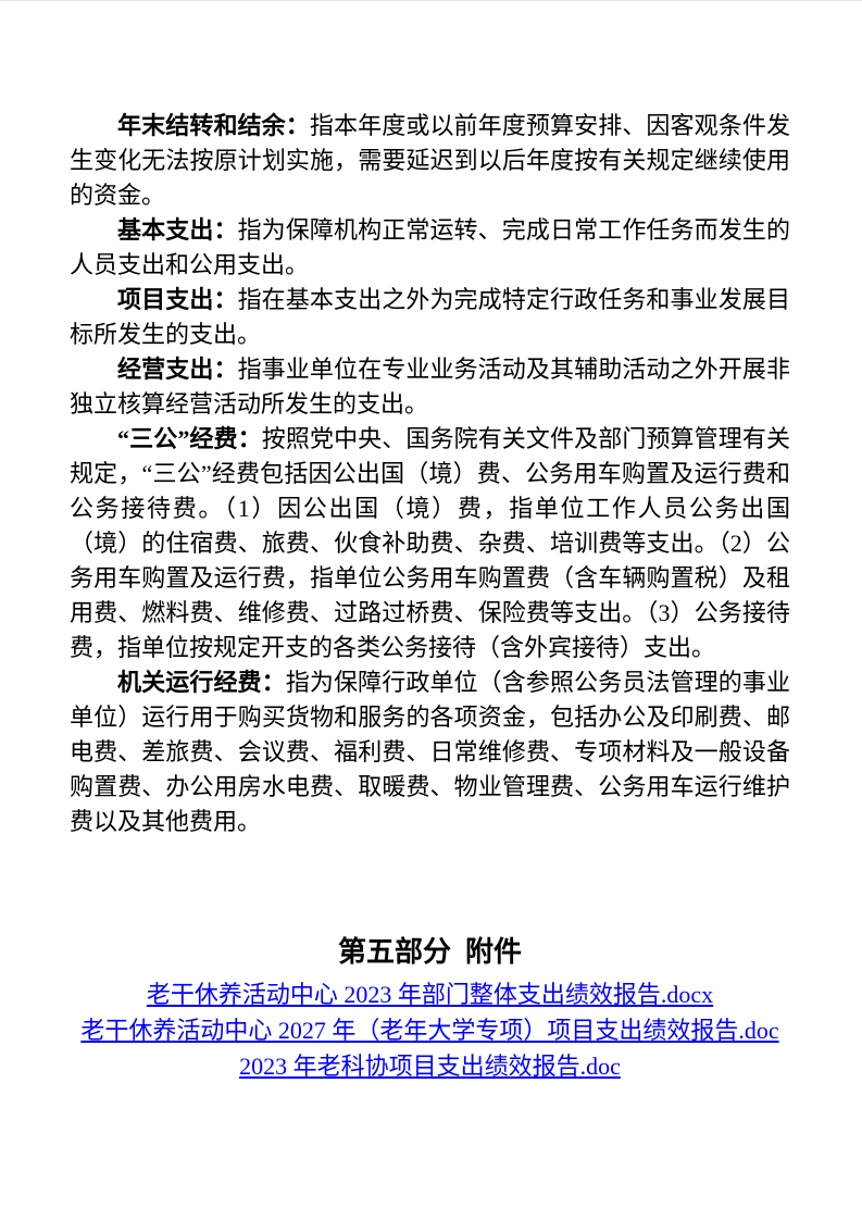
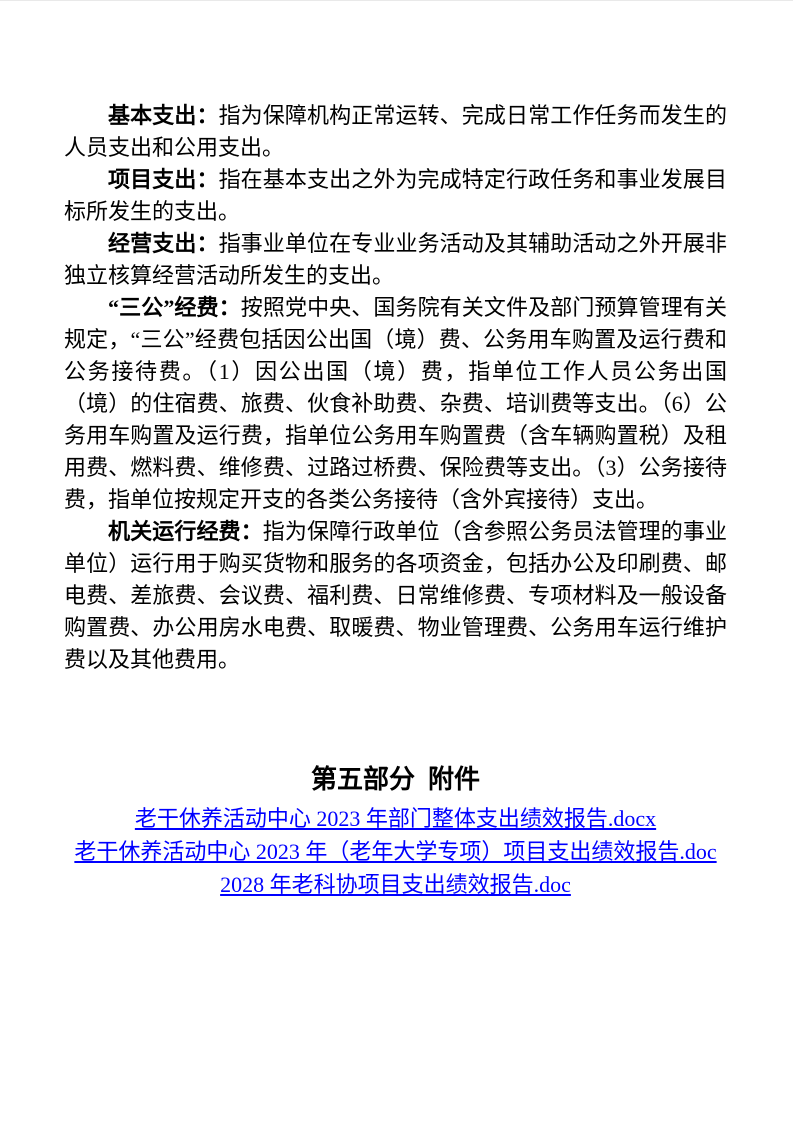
- 年末结转和结余：指本年度或以前年度预算安排、因客观条件发生变化无法按原计划实施，需要延迟到以后年度按有关规定继续使用的资金。
  基本支出：指为保障机构正常运转、完成日常工作任务而发生的人员支出和公用支出。
  项目支出：指在基本支出之外为完成特定行政任务和事业发展目标所发生的支出。
  经营支出：指事业单位在专业业务活动及其辅助活动之外开展非独立核算经营活动所发生的支出。
- “三公”经费：按照党中央、国务院有关文件及部门预算管理有关规定，“三公”经费包括因公出国（境）费、公务用车购置及运行费和公务接待费。（1）因公出国（境）费，指单位工作人员公务出国（境）的住宿费、旅费、伙食补助费、杂费、培训费等支出。（2）公务用车购置及运行费，指单位公务用车购置费（含车辆购置税）及租用费、燃料费、维修费、过路过桥费、保险费等支出。（3）公务接待费，指单位按规定开支的各类公务接待（含外宾接待）支出。
+ “三公”经费：按照党中央、国务院有关文件及部门预算管理有关规定，“三公”经费包括因公出国（境）费、公务用车购置及运行费和公务接待费。（1）因公出国（境）费，指单位工作人员公务出国（境）的住宿费、旅费、伙食补助费、杂费、培训费等支出。（6）公务用车购置及运行费，指单位公务用车购置费（含车辆购置税）及租用费、燃料费、维修费、过路过桥费、保险费等支出。（3）公务接待费，指单位按规定开支的各类公务接待（含外宾接待）支出。
  机关运行经费：指为保障行政单位（含参照公务员法管理的事业单位）运行用于购买货物和服务的各项资金，包括办公及印刷费、邮电费、差旅费、会议费、福利费、日常维修费、专项材料及一般设备购置费、办公用房水电费、取暖费、物业管理费、公务用车运行维护费以及其他费用。
  第五部分 附件
  老干休养活动中心 2023 年部门整体支出绩效报告.docx
- 老干休养活动中心 2027 年（老年大学专项）项目支出绩效报告.doc
+ 老干休养活动中心 2023 年（老年大学专项）项目支出绩效报告.doc
- 2023 年老科协项目支出绩效报告.doc
+ 2028 年老科协项目支出绩效报告.doc
